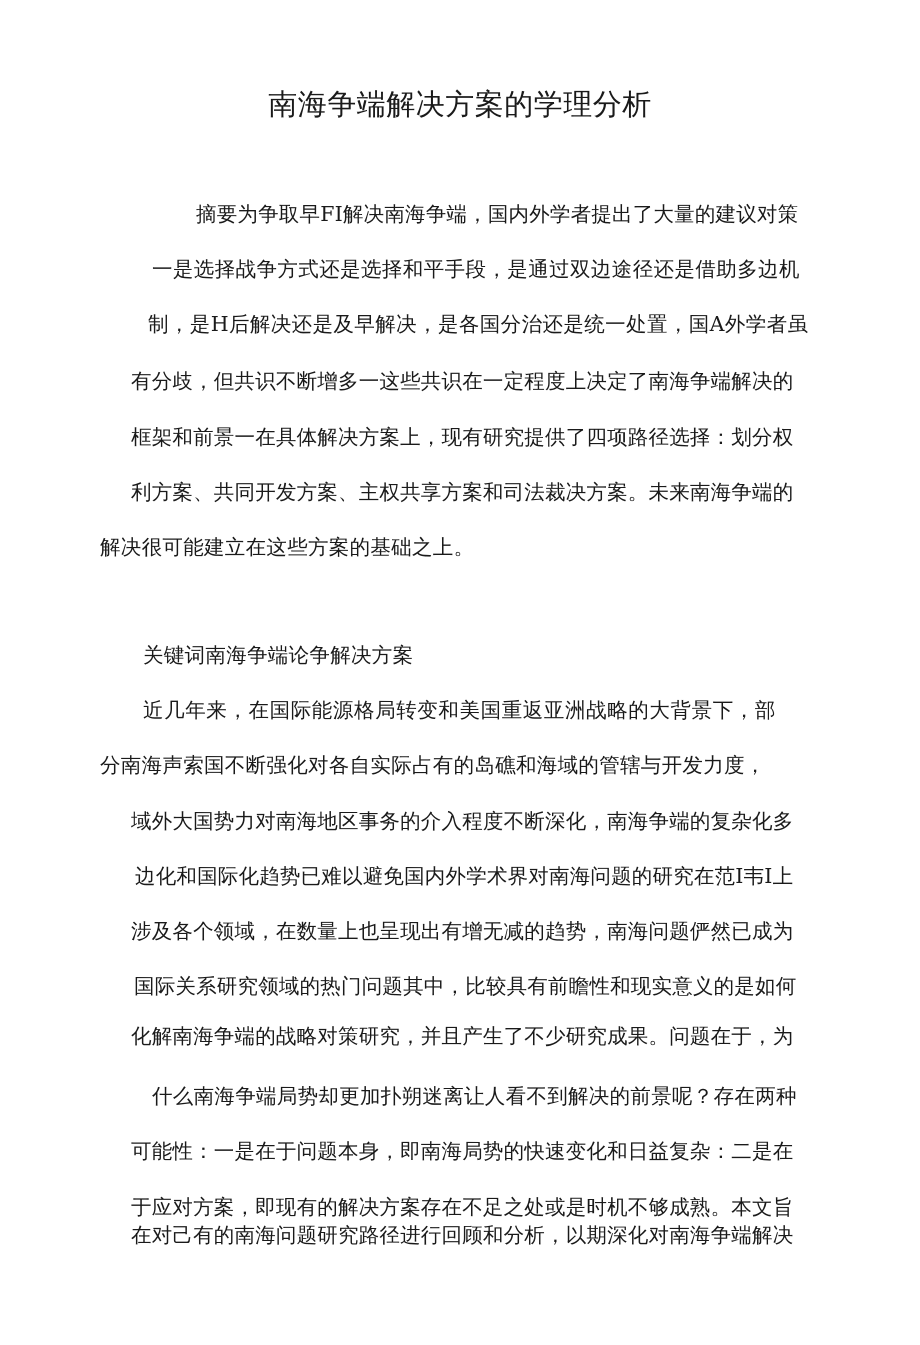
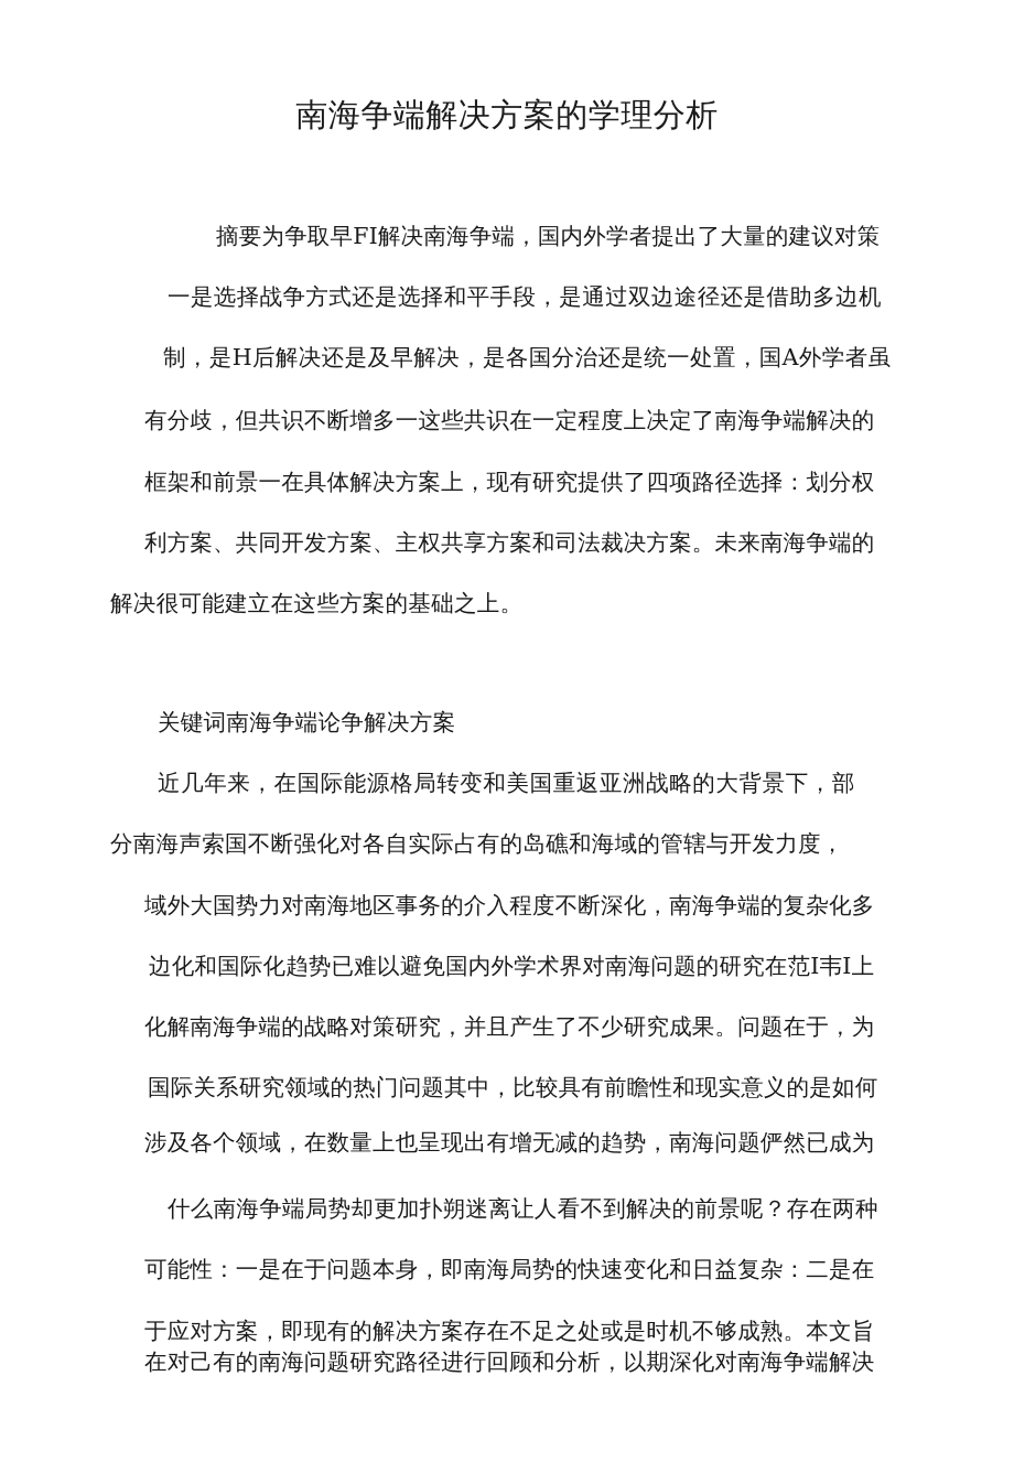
  南海争端解决方案的学理分析
  摘要为争取早FI解决南海争端，国内外学者提出了大量的建议对策
  一是选择战争方式还是选择和平手段，是通过双边途径还是借助多边机
  制，是H后解决还是及早解决，是各国分治还是统一处置，国A外学者虽
  有分歧，但共识不断增多一这些共识在一定程度上决定了南海争端解决的
  框架和前景一在具体解决方案上，现有研究提供了四项路径选择：划分权
  利方案、共同开发方案、主权共享方案和司法裁决方案。未来南海争端的
  解决很可能建立在这些方案的基础之上。
  关键词南海争端论争解决方案
  近几年来，在国际能源格局转变和美国重返亚洲战略的大背景下，部
  分南海声索国不断强化对各自实际占有的岛礁和海域的管辖与开发力度，
  域外大国势力对南海地区事务的介入程度不断深化，南海争端的复杂化多
  边化和国际化趋势已难以避免国内外学术界对南海问题的研究在范I韦I上
- 涉及各个领域，在数量上也呈现出有增无减的趋势，南海问题俨然已成为
+ 化解南海争端的战略对策研究，并且产生了不少研究成果。问题在于，为
  国际关系研究领域的热门问题其中，比较具有前瞻性和现实意义的是如何
- 化解南海争端的战略对策研究，并且产生了不少研究成果。问题在于，为
+ 涉及各个领域，在数量上也呈现出有增无减的趋势，南海问题俨然已成为
  什么南海争端局势却更加扑朔迷离让人看不到解决的前景呢？存在两种
  可能性：一是在于问题本身，即南海局势的快速变化和日益复杂：二是在
  于应对方案，即现有的解决方案存在不足之处或是时机不够成熟。本文旨
  在对己有的南海问题研究路径进行回顾和分析，以期深化对南海争端解决
